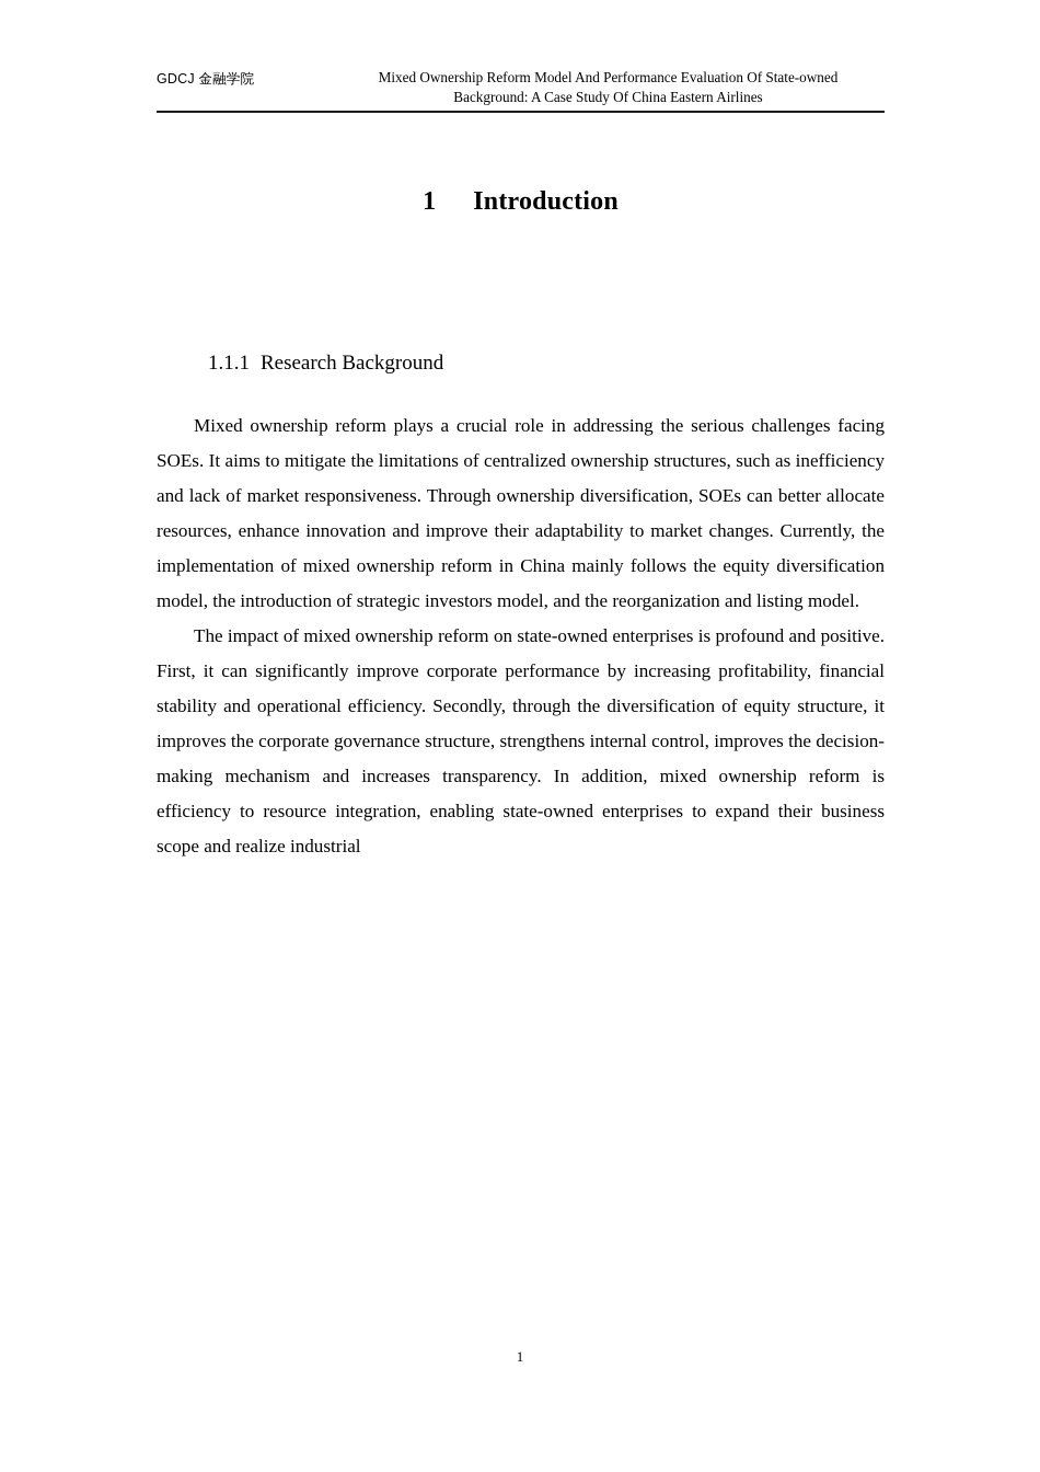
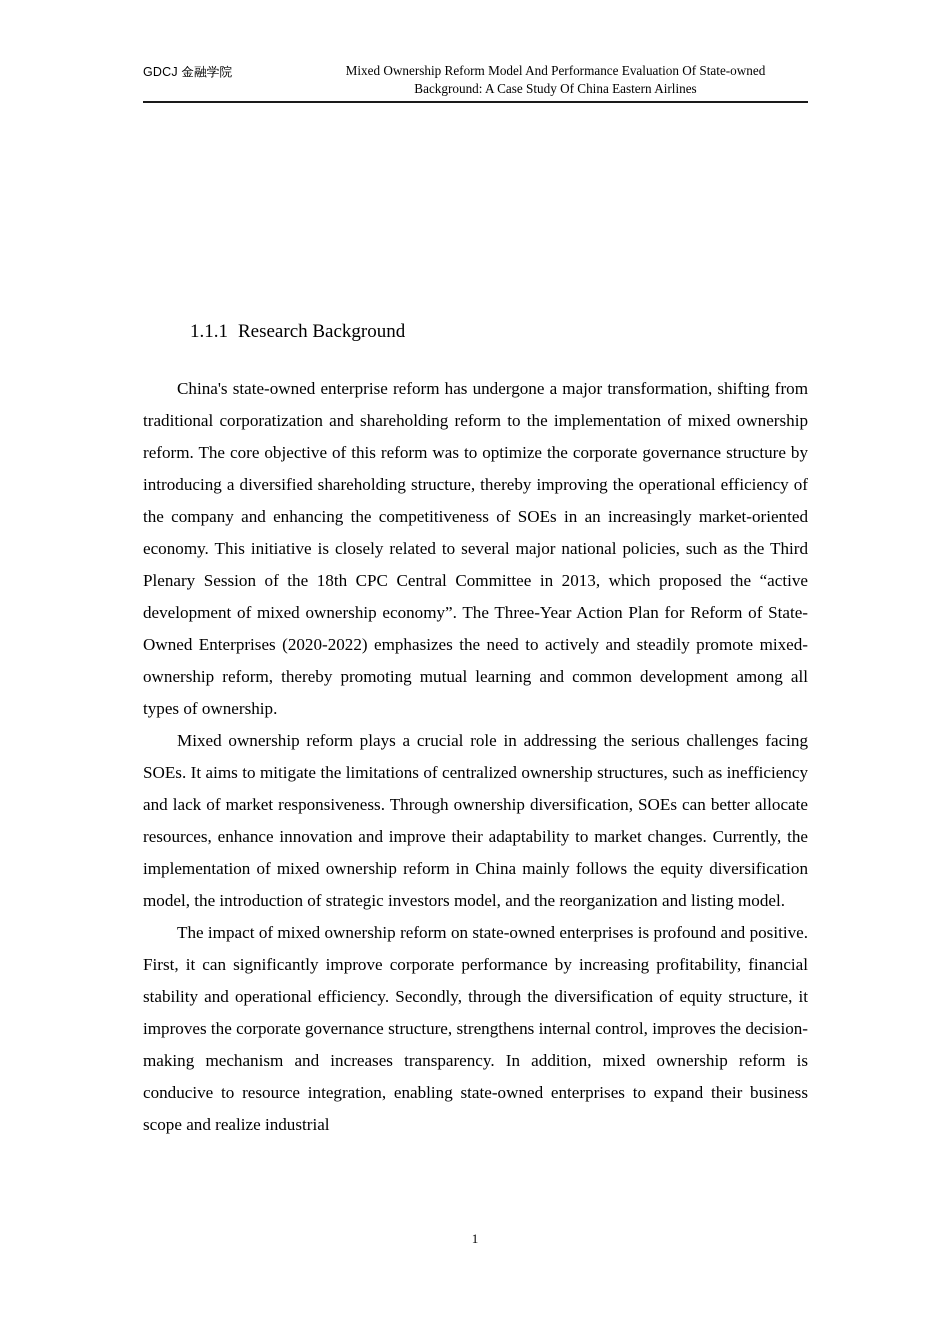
  GDCJ 金融学院
  Mixed Ownership Reform Model And Performance Evaluation Of State-owned
  Background: A Case Study Of China Eastern Airlines
- 1 Introduction
  1.1.1 Research Background
+ China's state-owned enterprise reform has undergone a major transformation, shifting from traditional corporatization and shareholding reform to the implementation of mixed ownership reform. The core objective of this reform was to optimize the corporate governance structure by introducing a diversified shareholding structure, thereby improving the operational efficiency of the company and enhancing the competitiveness of SOEs in an increasingly market-oriented economy. This initiative is closely related to several major national policies, such as the Third Plenary Session of the 18th CPC Central Committee in 2013, which proposed the “active development of mixed ownership economy”. The Three-Year Action Plan for Reform of State-Owned Enterprises (2020-2022) emphasizes the need to actively and steadily promote mixed-ownership reform, thereby promoting mutual learning and common development among all types of ownership.
  Mixed ownership reform plays a crucial role in addressing the serious challenges facing SOEs. It aims to mitigate the limitations of centralized ownership structures, such as inefficiency and lack of market responsiveness. Through ownership diversification, SOEs can better allocate resources, enhance innovation and improve their adaptability to market changes. Currently, the implementation of mixed ownership reform in China mainly follows the equity diversification model, the introduction of strategic investors model, and the reorganization and listing model.
- The impact of mixed ownership reform on state-owned enterprises is profound and positive. First, it can significantly improve corporate performance by increasing profitability, financial stability and operational efficiency. Secondly, through the diversification of equity structure, it improves the corporate governance structure, strengthens internal control, improves the decision-making mechanism and increases transparency. In addition, mixed ownership reform is efficiency to resource integration, enabling state-owned enterprises to expand their business scope and realize industrial
+ The impact of mixed ownership reform on state-owned enterprises is profound and positive. First, it can significantly improve corporate performance by increasing profitability, financial stability and operational efficiency. Secondly, through the diversification of equity structure, it improves the corporate governance structure, strengthens internal control, improves the decision-making mechanism and increases transparency. In addition, mixed ownership reform is conducive to resource integration, enabling state-owned enterprises to expand their business scope and realize industrial
  1
